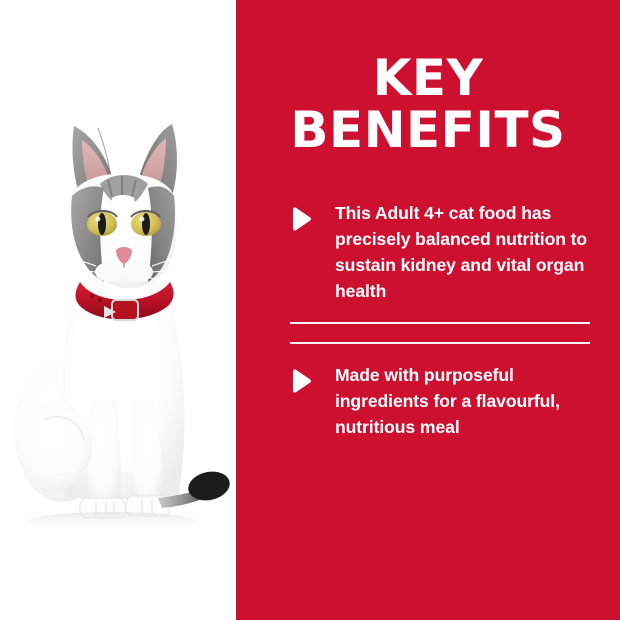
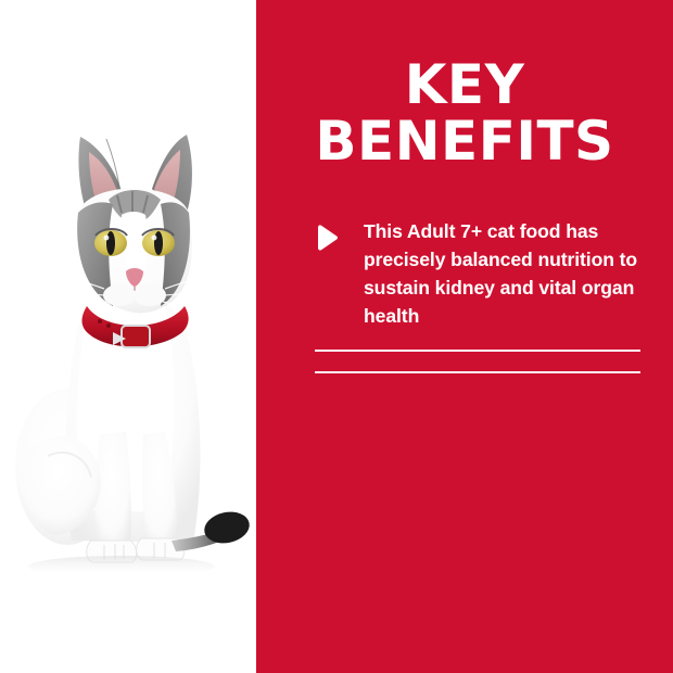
  KEY
  BENEFITS
- This Adult 4+ cat food has precisely balanced nutrition to sustain kidney and vital organ health
+ This Adult 7+ cat food has precisely balanced nutrition to sustain kidney and vital organ health
- Made with purposeful ingredients for a flavourful, nutritious meal
